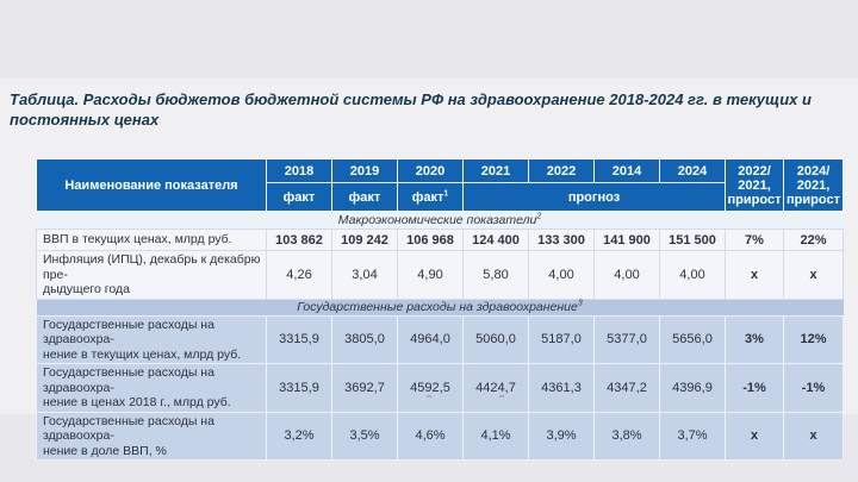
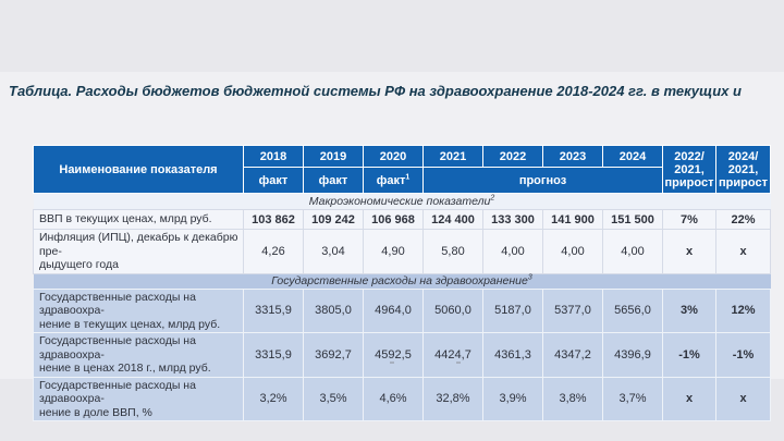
  Таблица. Расходы бюджетов бюджетной системы РФ на здравоохранение 2018-2024 гг. в текущих и
- постоянных ценах
- Наименование показателя	2018	2019	2020	2021	2022	2014	2024	2022/ 2021, прирост	2024/ 2021, прирост
+ Наименование показателя	2018	2019	2020	2021	2022	2023	2024	2022/ 2021, прирост	2024/ 2021, прирост
  факт	факт	факт	прогноз
  Макроэкономические показатели
  ВВП в текущих ценах, млрд руб.	103 862	109 242	106 968	124 400	133 300	141 900	151 500	7%	22%
  Инфляция (ИПЦ), декабрь к декабрю пре- дыдущего года	4,26	3,04	4,90	5,80	4,00	4,00	4,00	x	x
  Государственные расходы на здравоохранение
  Государственные расходы на здравоохра- нение в текущих ценах, млрд руб.	3315,9	3805,0	4964,0	5060,0	5187,0	5377,0	5656,0	3%	12%
  Государственные расходы на здравоохра- нение в ценах 2018 г., млрд руб.	3315,9	3692,7	4592,5	4424,7	4361,3	4347,2	4396,9	-1%	-1%
- Государственные расходы на здравоохра- нение в доле ВВП, %	3,2%	3,5%	4,6%	4,1%	3,9%	3,8%	3,7%	x	x
+ Государственные расходы на здравоохра- нение в доле ВВП, %	3,2%	3,5%	4,6%	32,8%	3,9%	3,8%	3,7%	x	x
